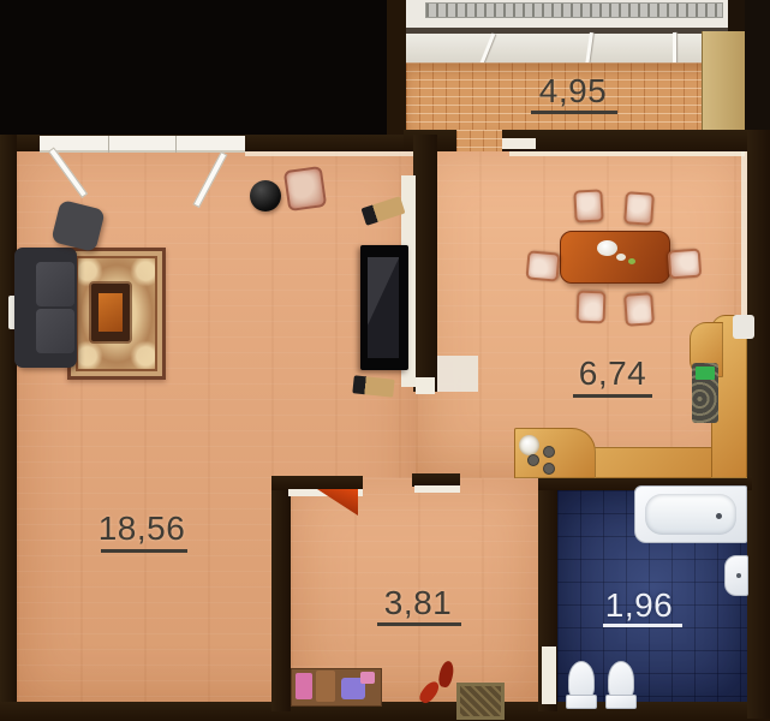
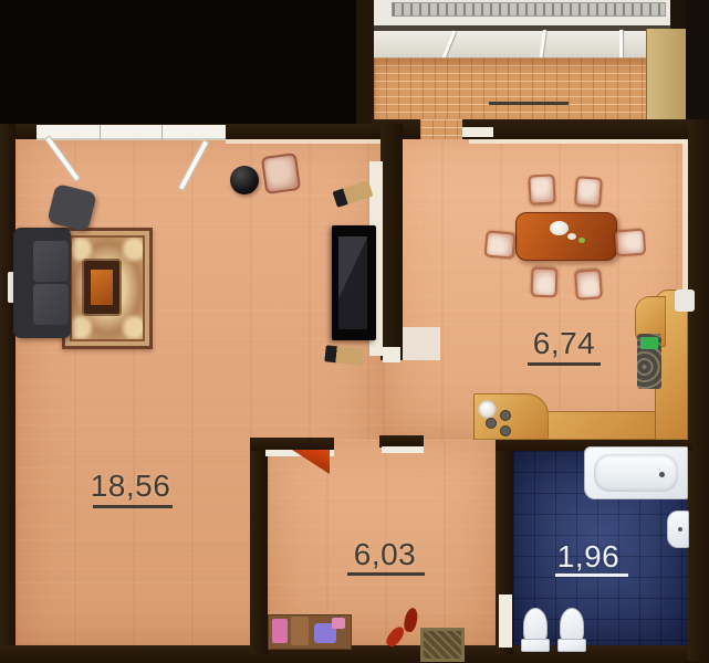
- 4,95
  18,56
  6,74
- 3,81
+ 6,03
  1,96
